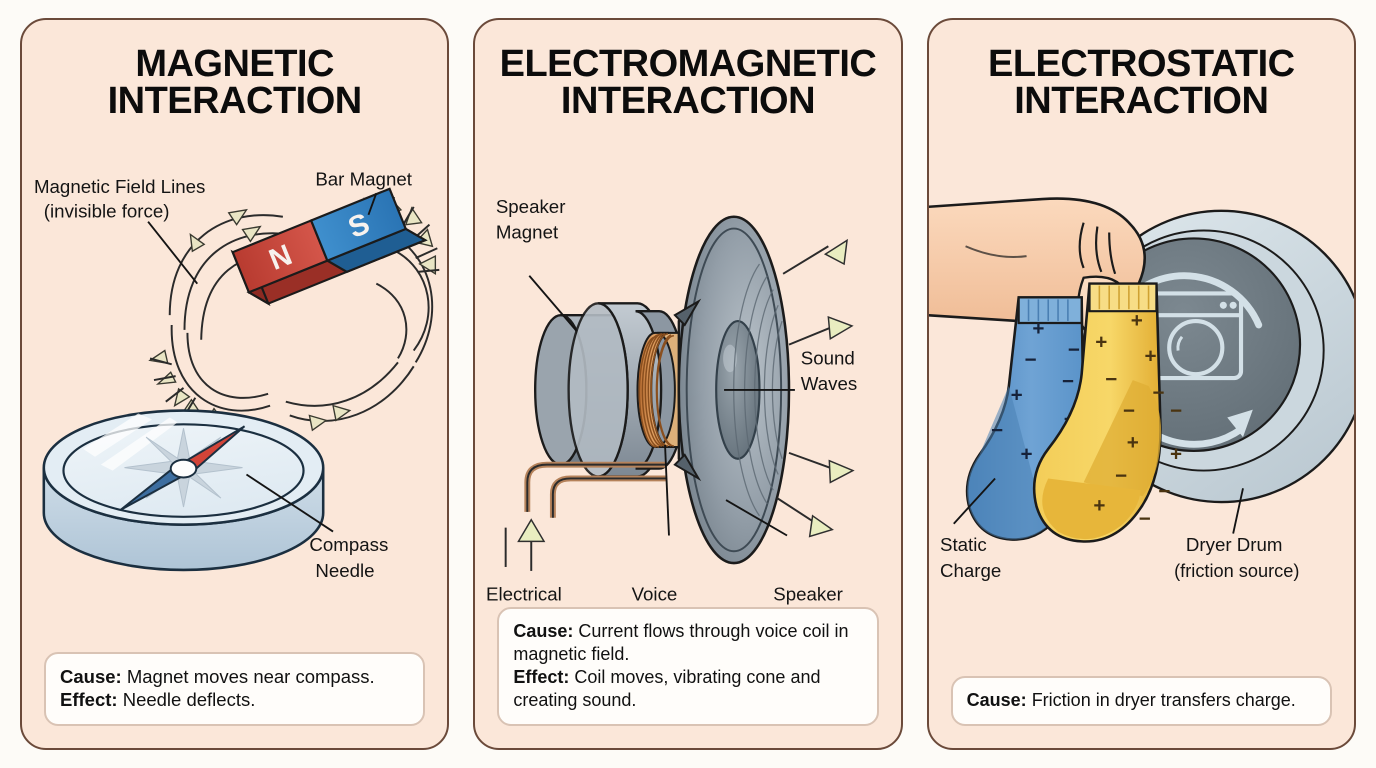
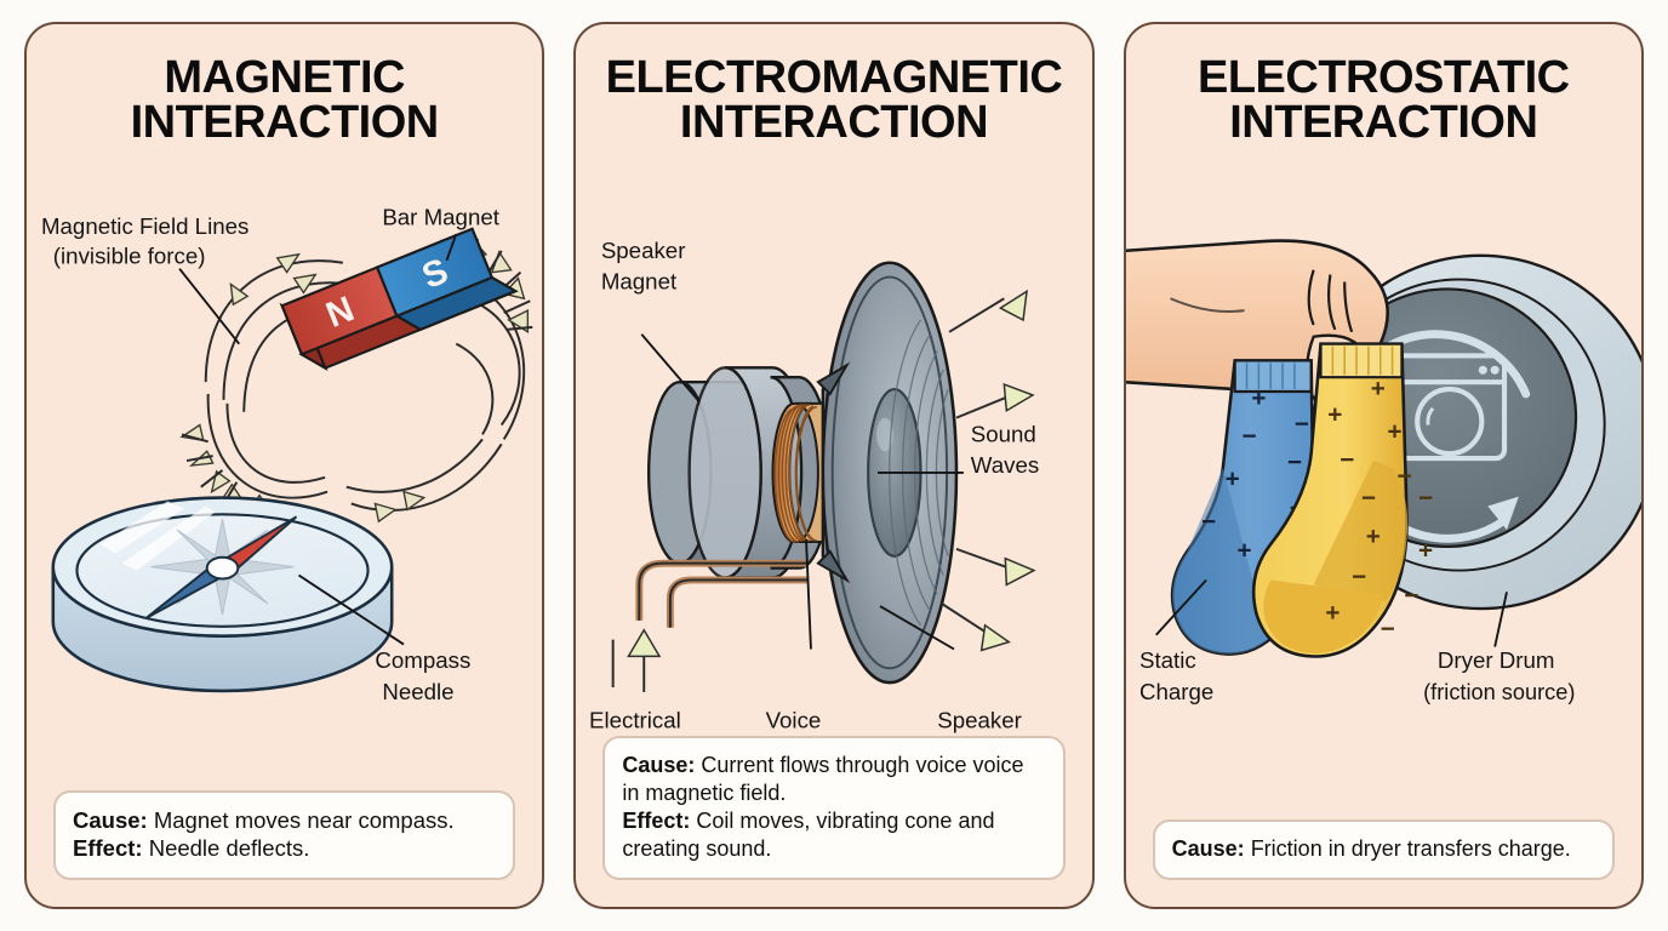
  MAGNETIC
  INTERACTION
  Magnetic Field Lines
  (invisible force)
  Bar Magnet
  Compass
  Needle
  Cause: Magnet moves near compass.
  Effect: Needle deflects.
  ELECTROMAGNETIC
  INTERACTION
  Speaker
  Magnet
  Sound
  Waves
  Electrical
  Voice
  Speaker
- Cause: Current flows through voice coil in magnetic field.
+ Cause: Current flows through voice voice in magnetic field.
  Effect: Coil moves, vibrating cone and creating sound.
  ELECTROSTATIC
  INTERACTION
  +
  −
  −
  −
  +
  −
  +
  +
  +
  +
  −
  −
  −
  −
  +
  +
  −
  −
  +
  −
  Static
  Charge
  Dryer Drum
  (friction source)
  Cause: Friction in dryer transfers charge.
